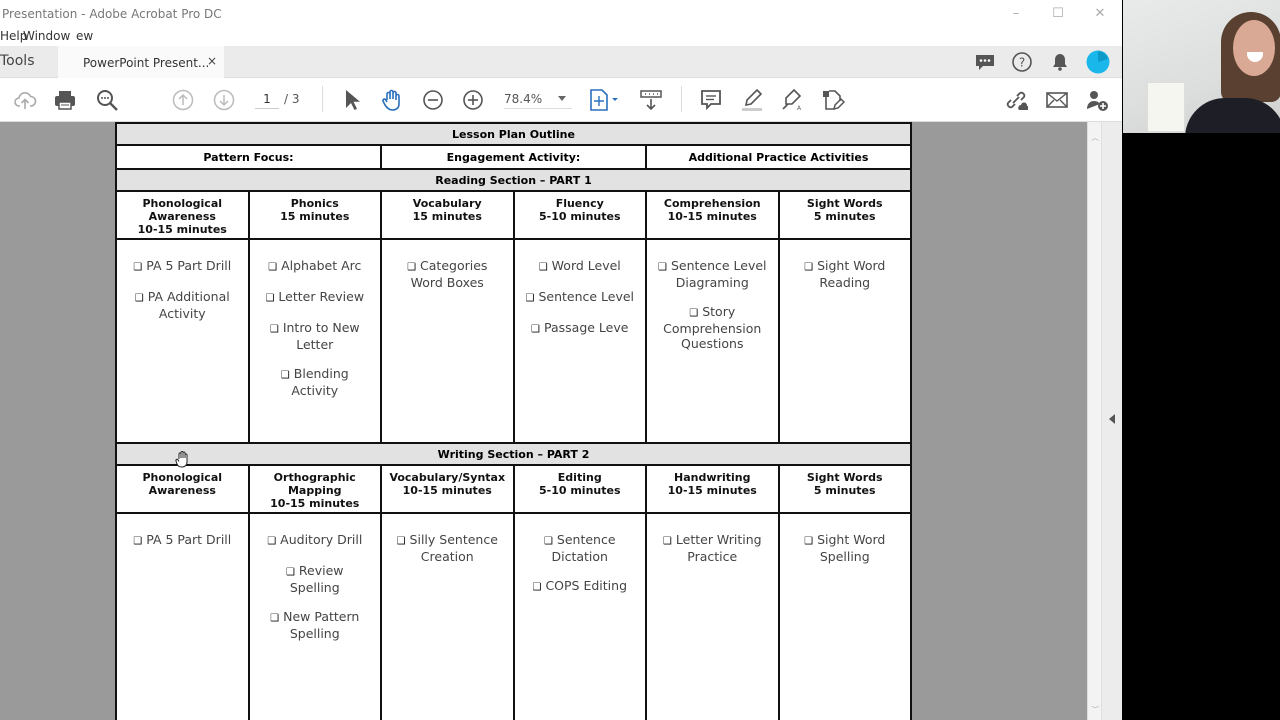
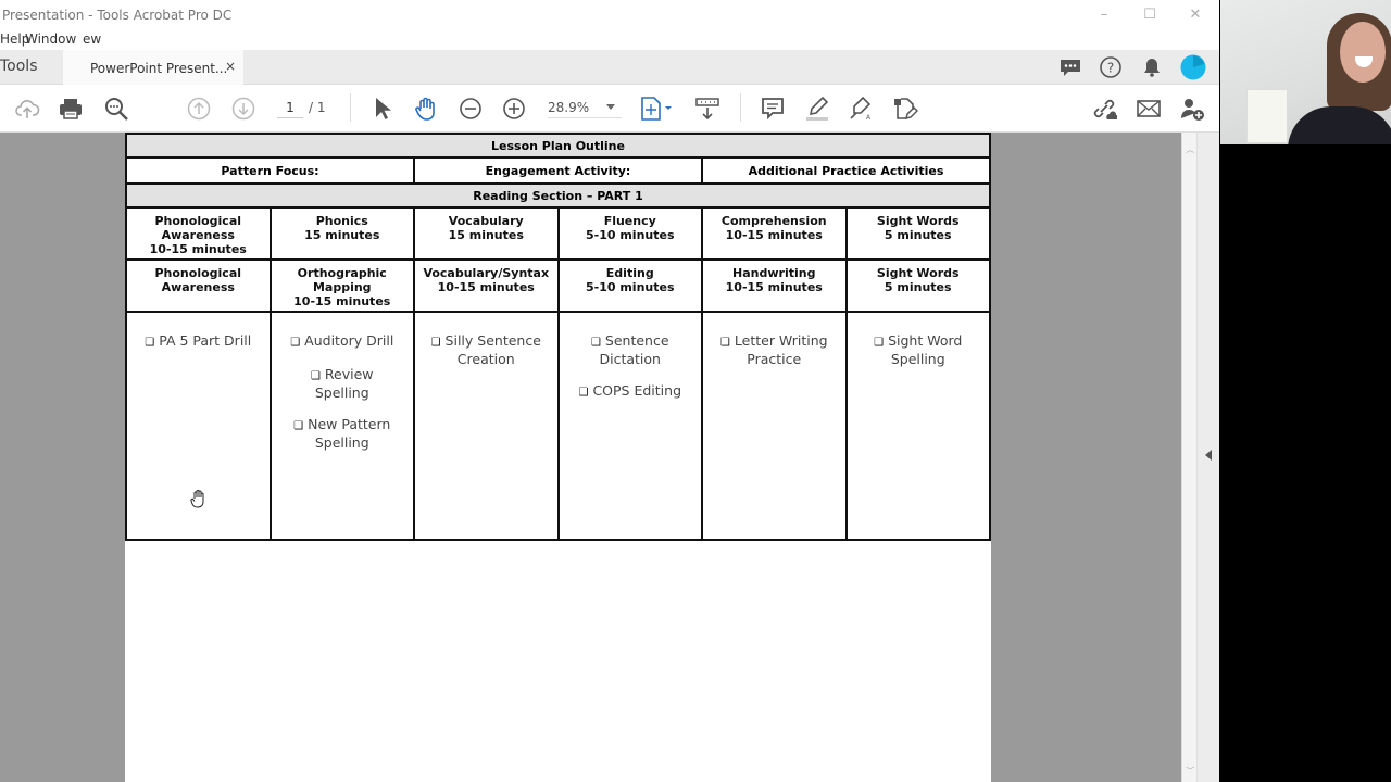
- Presentation - Adobe Acrobat Pro DC
+ Presentation - Tools Acrobat Pro DC
  –
  ☐
  ✕
  Help
  Window
  ew
  Tools
  PowerPoint Present...
  ×
  ?
  1
- / 3
+ / 1
- 78.4%
+ 28.9%
  Lesson Plan Outline
  Pattern Focus:	Engagement Activity:	Additional Practice Activities
  Reading Section – PART 1
  PhonologicalAwareness10-15 minutes	Phonics15 minutes	Vocabulary15 minutes	Fluency5-10 minutes	Comprehension10-15 minutes	Sight Words5 minutes
- ❑ PA 5 Part Drill ❑ PA Additional Activity	❑ Alphabet Arc ❑ Letter Review ❑ Intro to New Letter ❑ Blending Activity	❑ Categories Word Boxes	❑ Word Level ❑ Sentence Level ❑ Passage Leve	❑ Sentence Level Diagraming ❑ Story Comprehension Questions	❑ Sight Word Reading
- Writing Section – PART 2
  PhonologicalAwareness	OrthographicMapping10-15 minutes	Vocabulary/Syntax10-15 minutes	Editing5-10 minutes	Handwriting10-15 minutes	Sight Words5 minutes
  ❑ PA 5 Part Drill	❑ Auditory Drill ❑ Review Spelling ❑ New Pattern Spelling	❑ Silly Sentence Creation	❑ Sentence Dictation ❑ COPS Editing	❑ Letter Writing Practice	❑ Sight Word Spelling
  ︿
  ﹀
